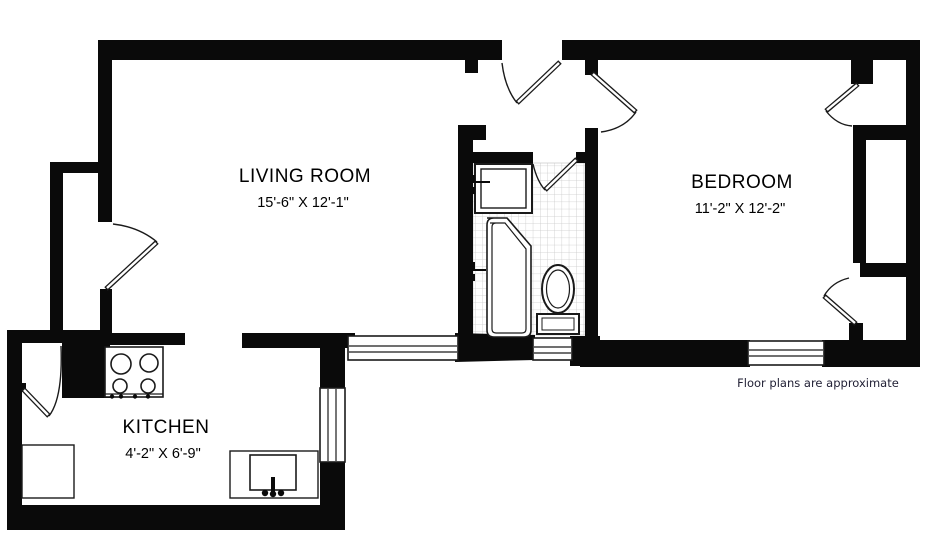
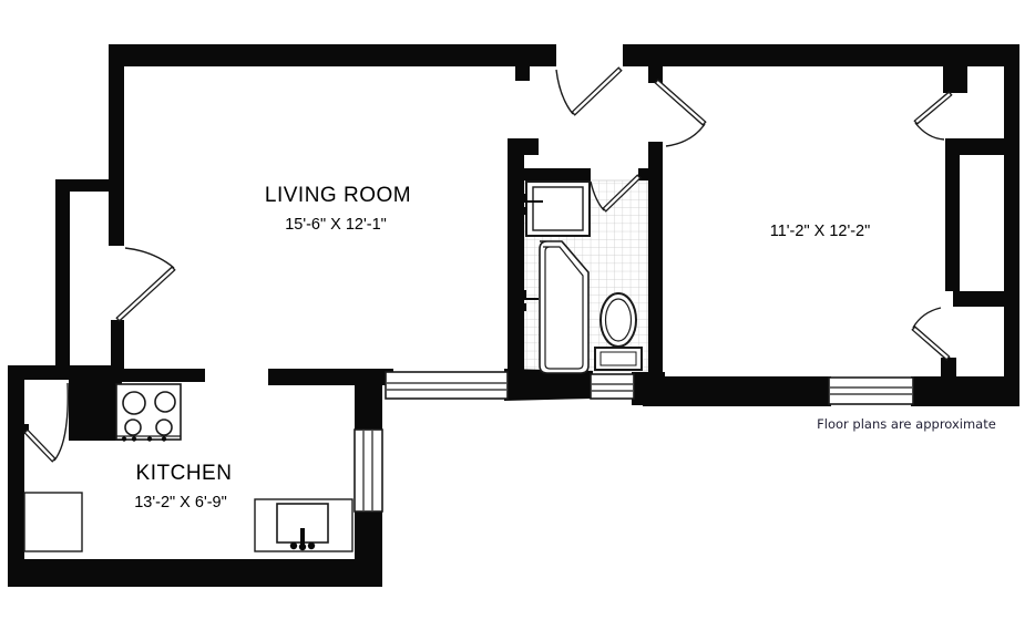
  LIVING ROOM
  15'-6" X 12'-1"
- BEDROOM
  11'-2" X 12'-2"
  KITCHEN
- 4'-2" X 6'-9"
+ 13'-2" X 6'-9"
  Floor plans are approximate
